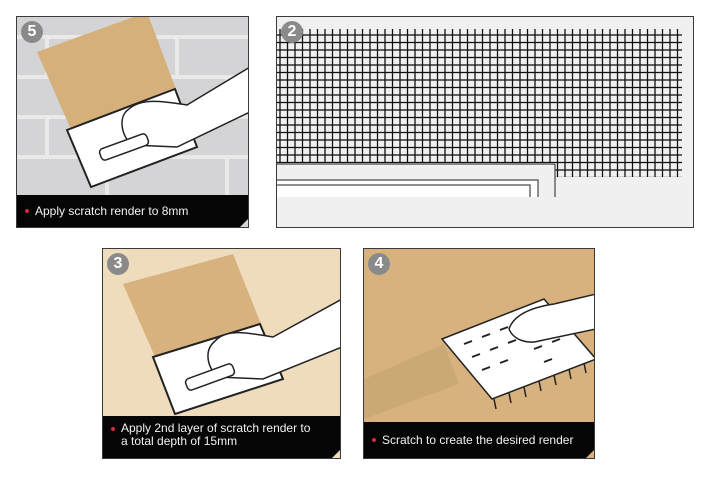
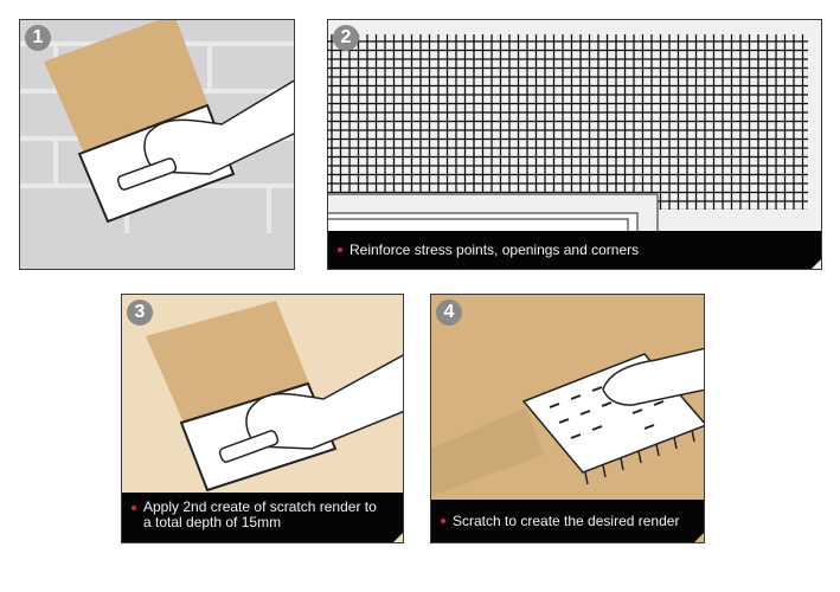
- 5
+ 1
- Apply scratch render to 8mm
  2
+ Reinforce stress points, openings and corners
  3
- Apply 2nd layer of scratch render to
+ Apply 2nd create of scratch render to
  a total depth of 15mm
  4
  Scratch to create the desired render
